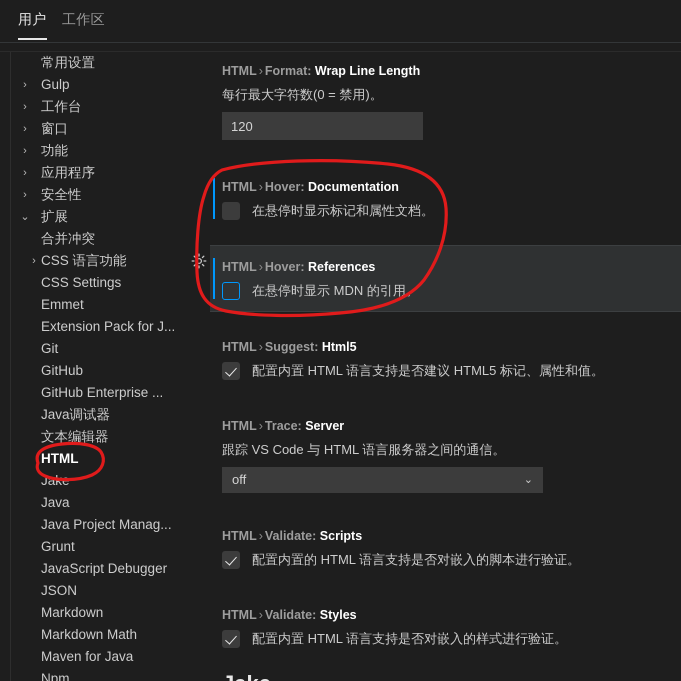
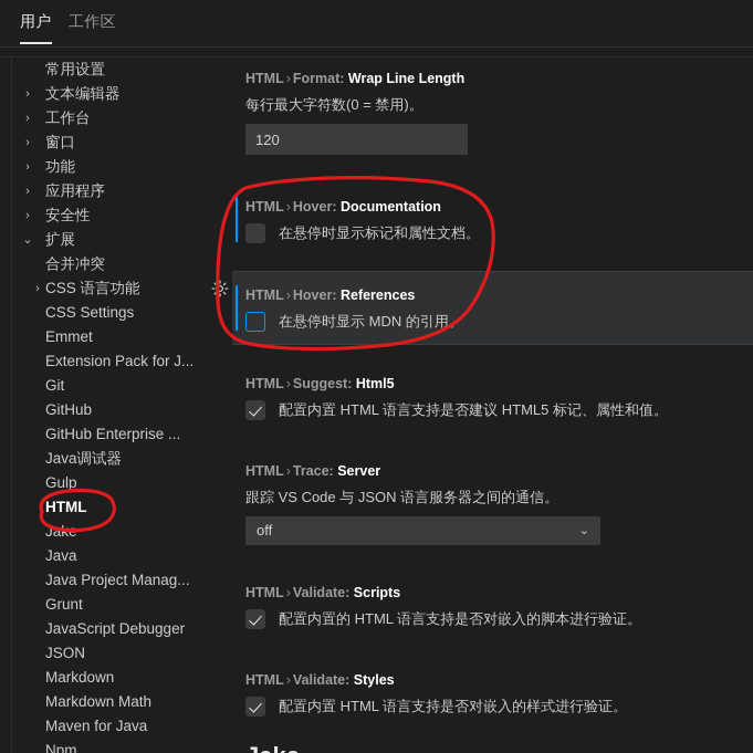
  用户
  工作区
  常用设置
  ›
- Gulp
+ 文本编辑器
  ›
  工作台
  ›
  窗口
  ›
  功能
  ›
  应用程序
  ›
  安全性
  ⌄
  扩展
  合并冲突
  ›
  CSS 语言功能
  CSS Settings
  Emmet
  Extension Pack for J...
  Git
  GitHub
  GitHub Enterprise ...
  Java调试器
- 文本编辑器
+ Gulp
  HTML
  Java
  Java Project Manag...
  Grunt
  JavaScript Debugger
  JSON
  Markdown
  Markdown Math
  Maven for Java
  Npm
  HTML › Format: Wrap Line Length
  每行最大字符数(0 = 禁用)。
  120
  HTML › Hover: Documentation
  在悬停时显示标记和属性文档。
  HTML › Hover: References
  在悬停时显示 MDN 的引用
  HTML › Suggest: Html5
  配置内置 HTML 语言支持是否建议 HTML5 标记、属性和值。
  HTML › Trace: Server
- 跟踪 VS Code 与 HTML 语言服务器之间的通信。
+ 跟踪 VS Code 与 JSON 语言服务器之间的通信。
  off
  ⌄
  HTML › Validate: Scripts
  配置内置的 HTML 语言支持是否对嵌入的脚本进行验证。
  HTML › Validate: Styles
  配置内置 HTML 语言支持是否对嵌入的样式进行验证。
